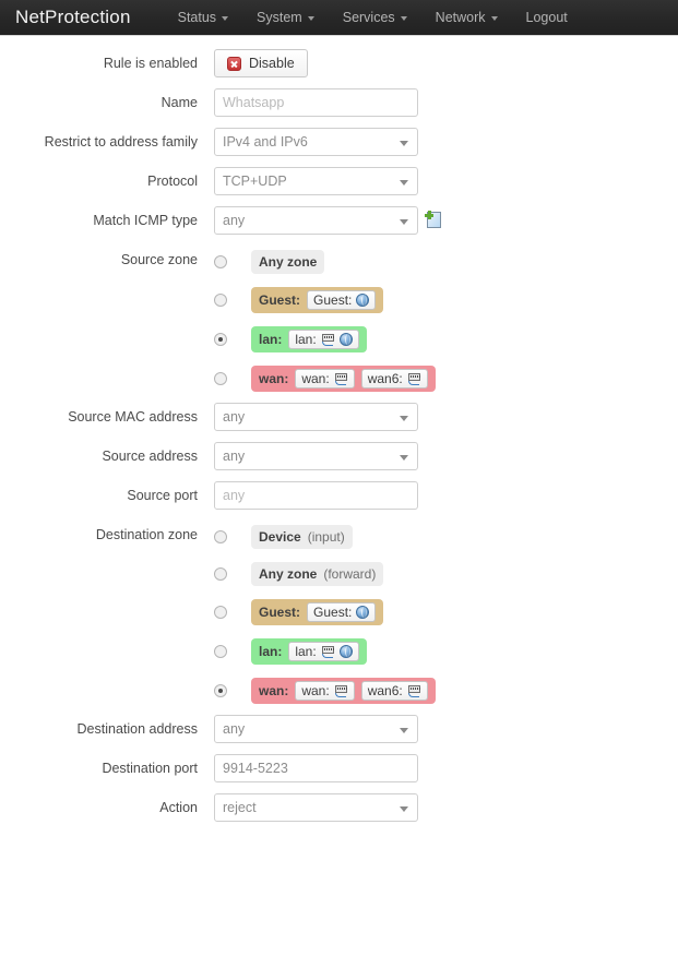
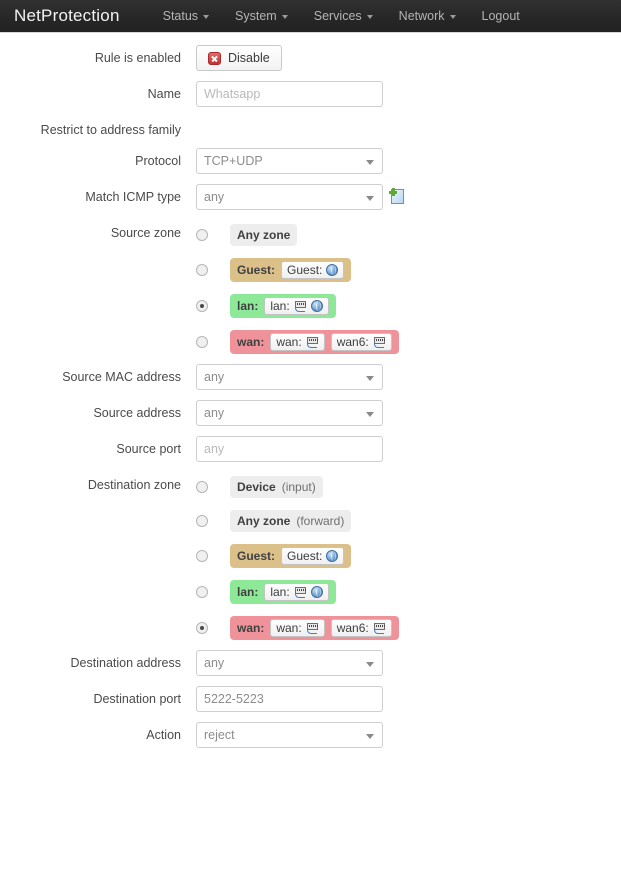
  NetProtection
  Status
  System
  Services
  Network
  Logout
  Rule is enabled
  Disable
  Name
  Whatsapp
  Restrict to address family
- IPv4 and IPv6
  Protocol
  TCP+UDP
  Match ICMP type
  any
  Source zone
  Any zone
  Guest:
  Guest:
  lan:
  lan:
  wan:
  wan:
  wan6:
  Source MAC address
  any
  Source address
  any
  Source port
  any
  Destination zone
  Device
  (input)
  Any zone
  (forward)
  Guest:
  Guest:
  lan:
  lan:
  wan:
  wan:
  wan6:
  Destination address
  any
  Destination port
- 9914-5223
+ 5222-5223
  Action
  reject
